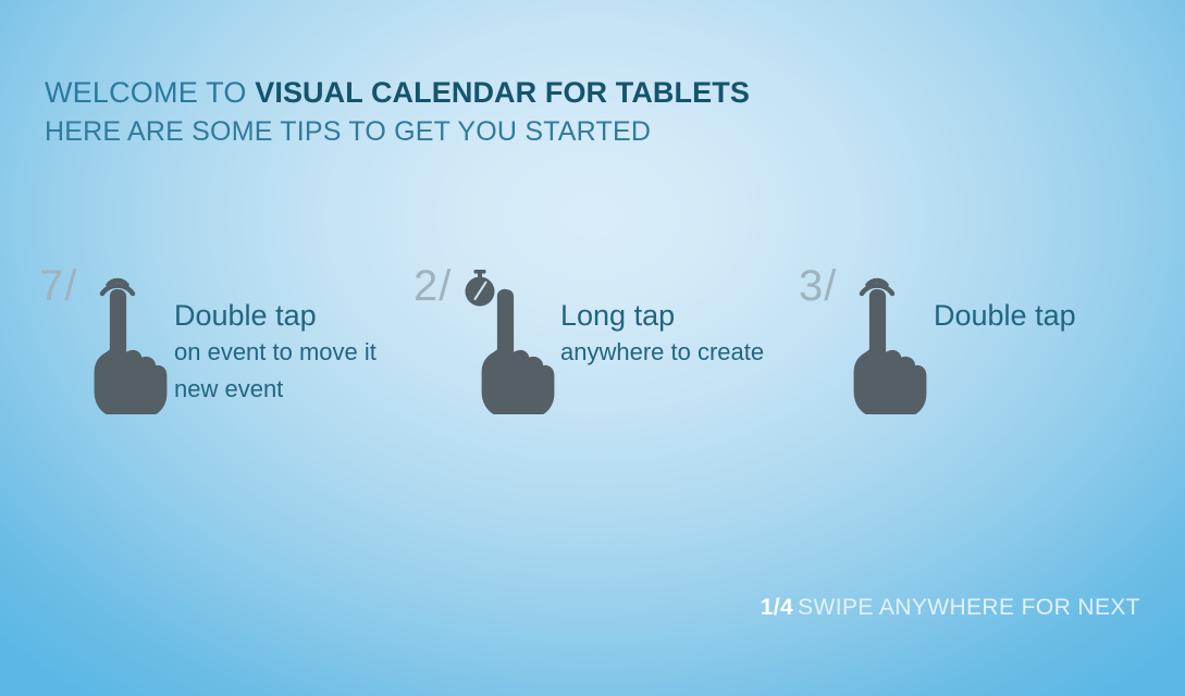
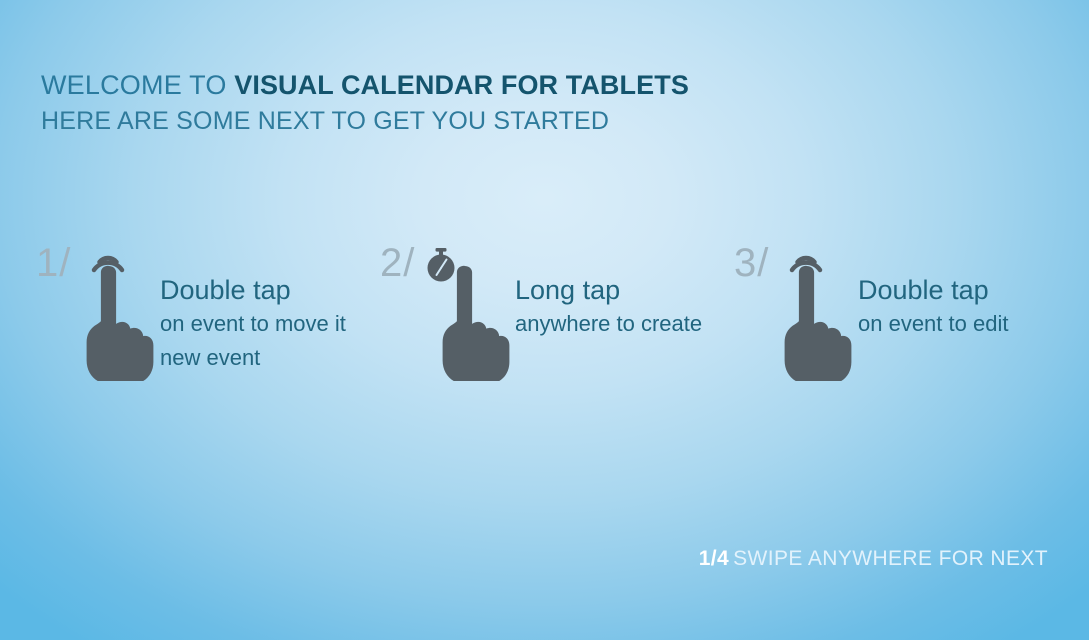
  WELCOME TO VISUAL CALENDAR FOR TABLETS
- HERE ARE SOME TIPS TO GET YOU STARTED
+ HERE ARE SOME NEXT TO GET YOU STARTED
- 7/
+ 1/
  Double tap
  on event to move it
  new event
  2/
  Long tap
  anywhere to create
  3/
  Double tap
+ on event to edit
  1/4 SWIPE ANYWHERE FOR NEXT
